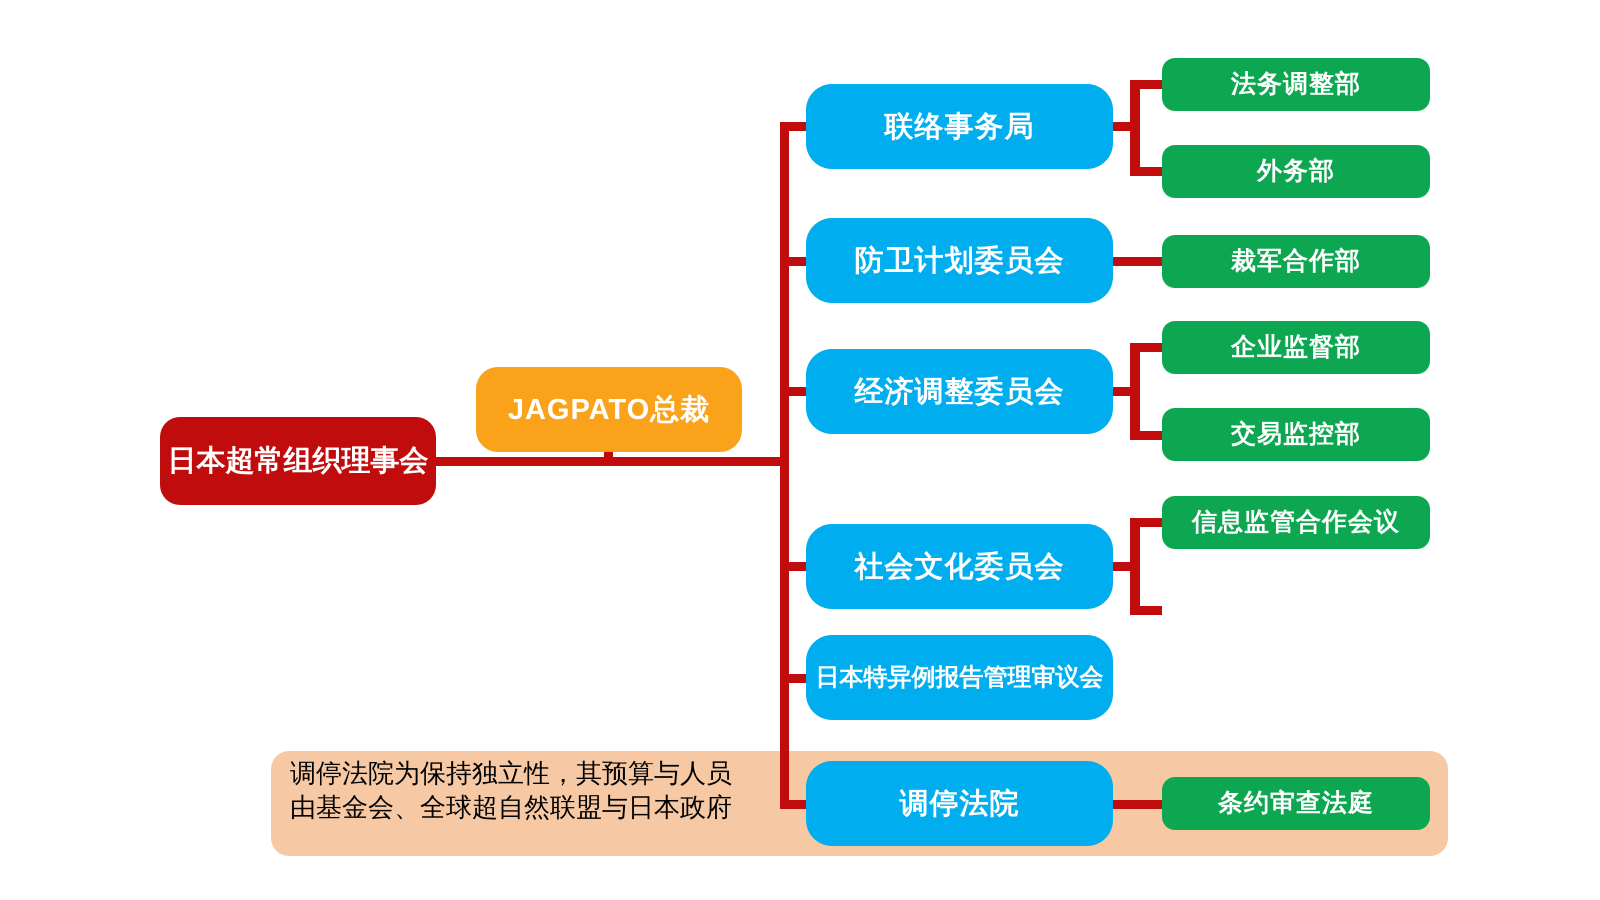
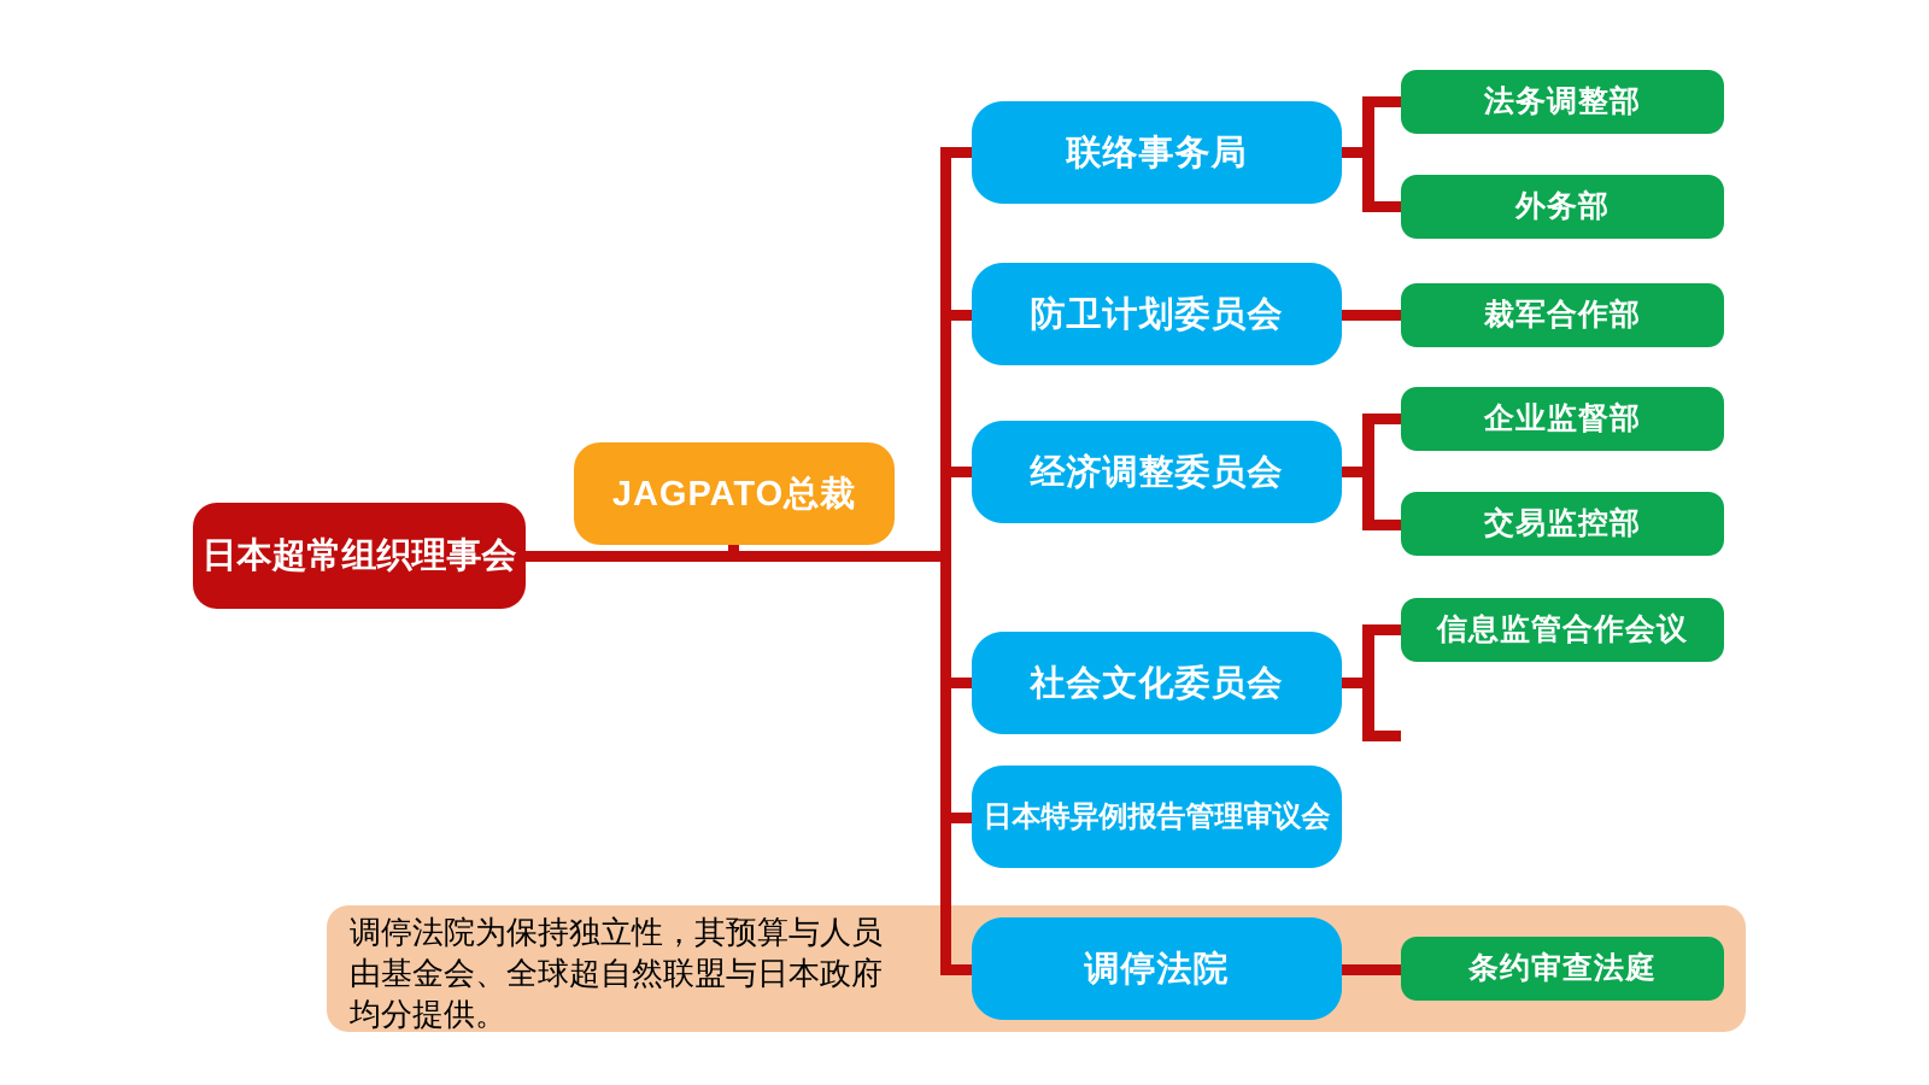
  调停法院为保持独立性，其预算与人员
  由基金会、全球超自然联盟与日本政府
+ 均分提供。
  日本超常组织理事会
  JAGPATO总裁
  联络事务局
  防卫计划委员会
  经济调整委员会
  社会文化委员会
  日本特异例报告管理审议会
  调停法院
  法务调整部
  外务部
  裁军合作部
  企业监督部
  交易监控部
  信息监管合作会议
  条约审查法庭
